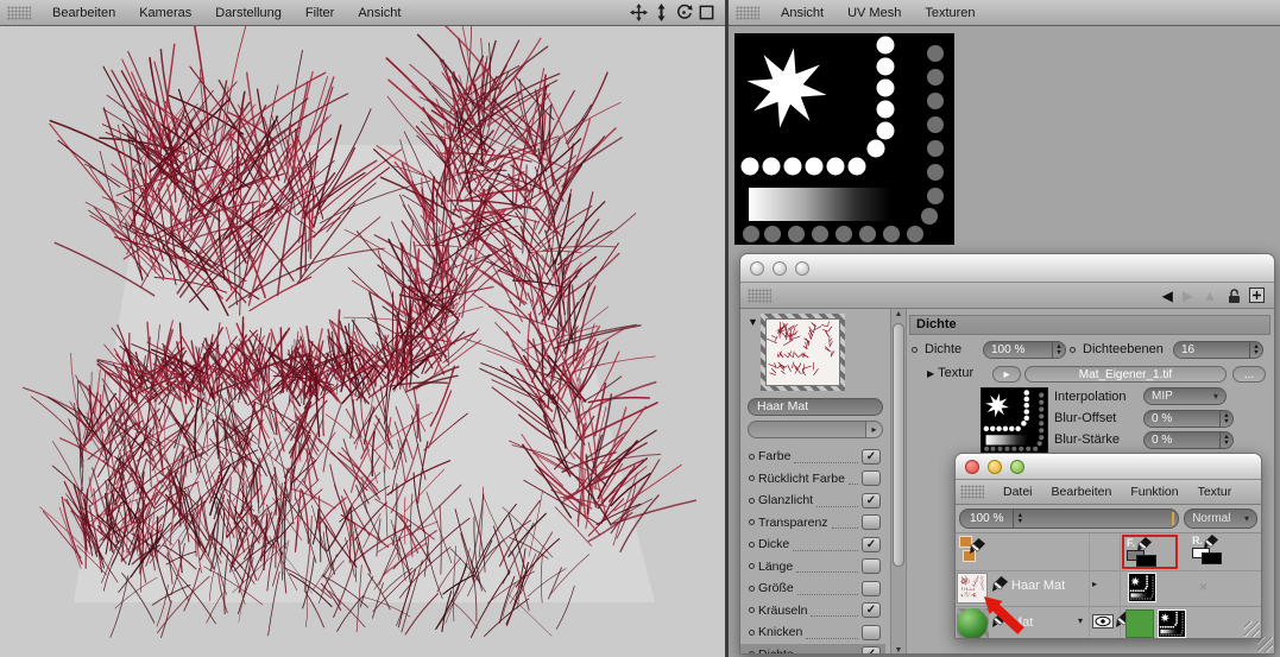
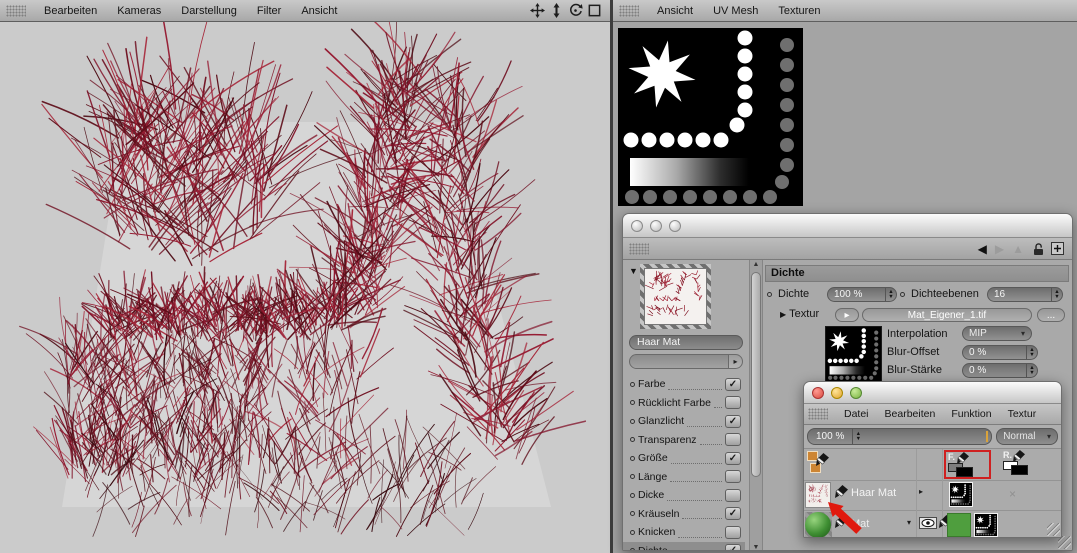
  Bearbeiten
  Kameras
  Darstellung
  Filter
  Ansicht
  Ansicht
  UV Mesh
  Texturen
  ◀
  ▶
  ▲
  ▼
  Haar Mat
  ▸
  Farbe
  ✓
  Rücklicht Farbe
  Glanzlicht
  ✓
  Transparenz
- Dicke
+ Größe
  ✓
  Länge
- Größe
+ Dicke
  Kräuseln
  ✓
  Knicken
  Dichte
  Dichte
  100 %
  Dichteebenen
  16
  ▶
  Textur
  ▸
  Mat_Eigener_1.tif
  ...
  Interpolation
  MIP
  ▾
  Blur-Offset
  0 %
  Blur-Stärke
  0 %
  Datei
  Bearbeiten
  Funktion
  Textur
  100 %
  Normal
  ▾
  F.
  R.
  Haar Mat
  ▸
  ×
  ▾
